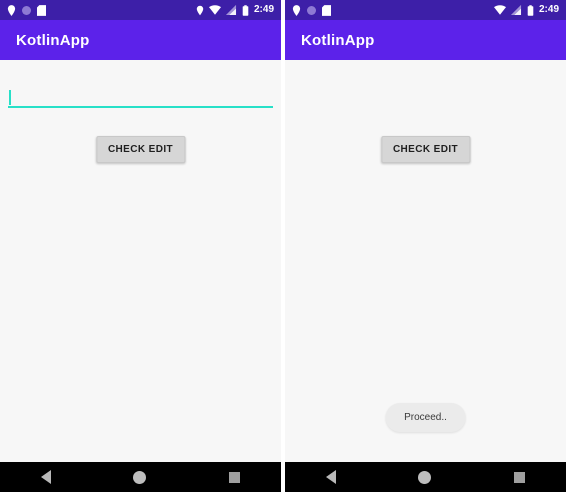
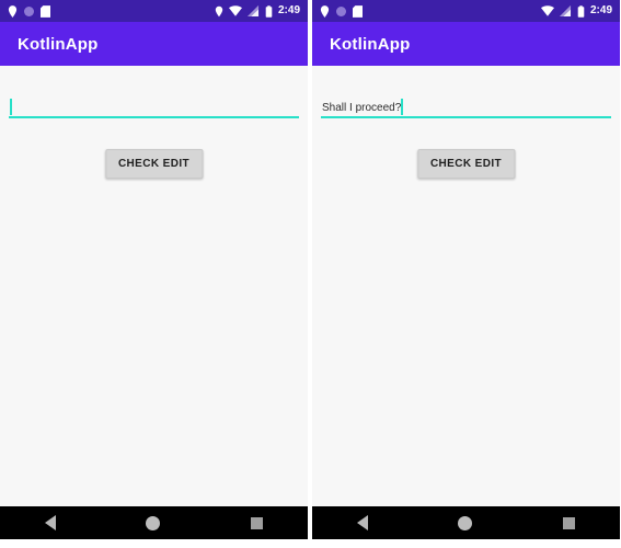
  2:49
  KotlinApp
  CHECK EDIT
  2:49
  KotlinApp
+ Shall I proceed?
  CHECK EDIT
- Proceed..
